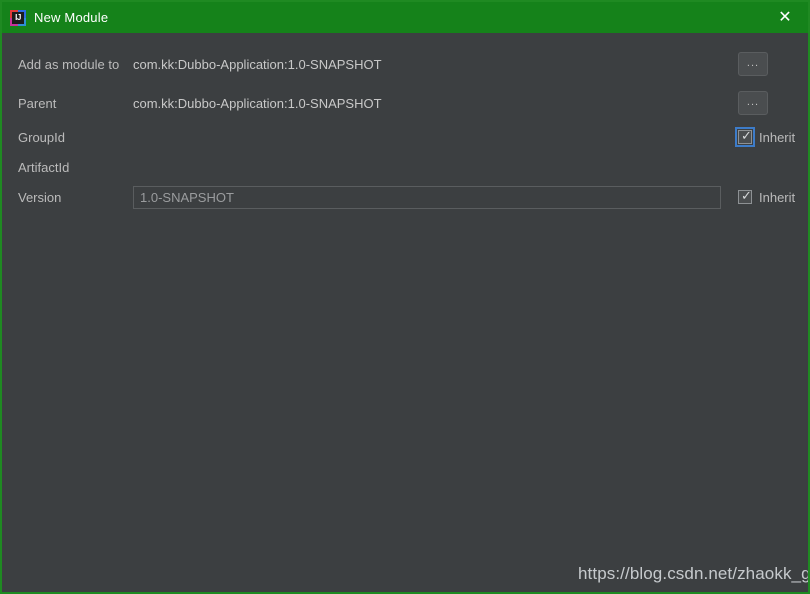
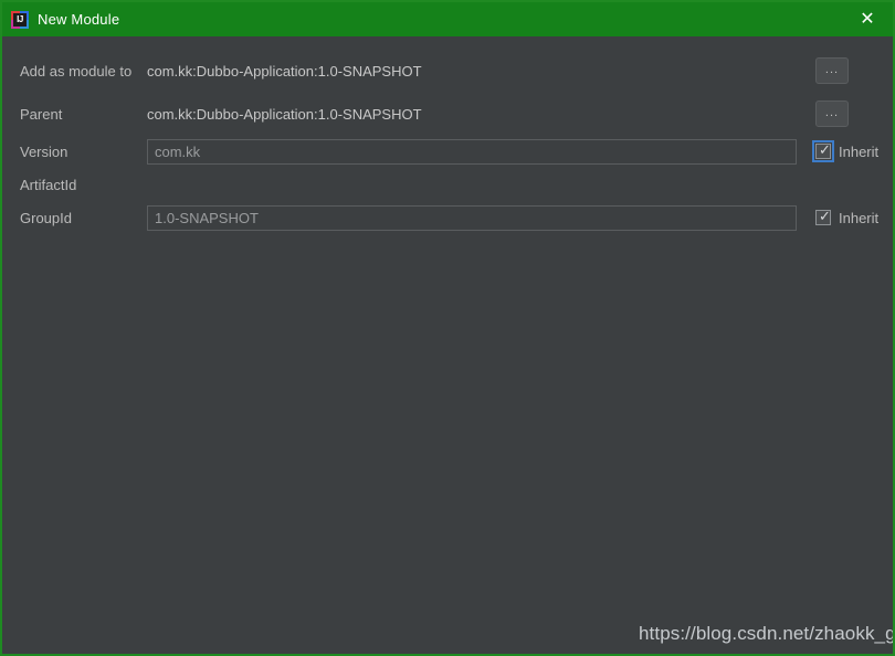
  IJ
  New Module
  ✕
  Add as module to
  com.kk:Dubbo-Application:1.0-SNAPSHOT
  ...
  Parent
  com.kk:Dubbo-Application:1.0-SNAPSHOT
  ...
- GroupId
+ Version
+ com.kk
  ✓
  Inherit
  ArtifactId
- Version
+ GroupId
  1.0-SNAPSHOT
  ✓
  Inherit
  https://blog.csdn.net/zhaokk_g
